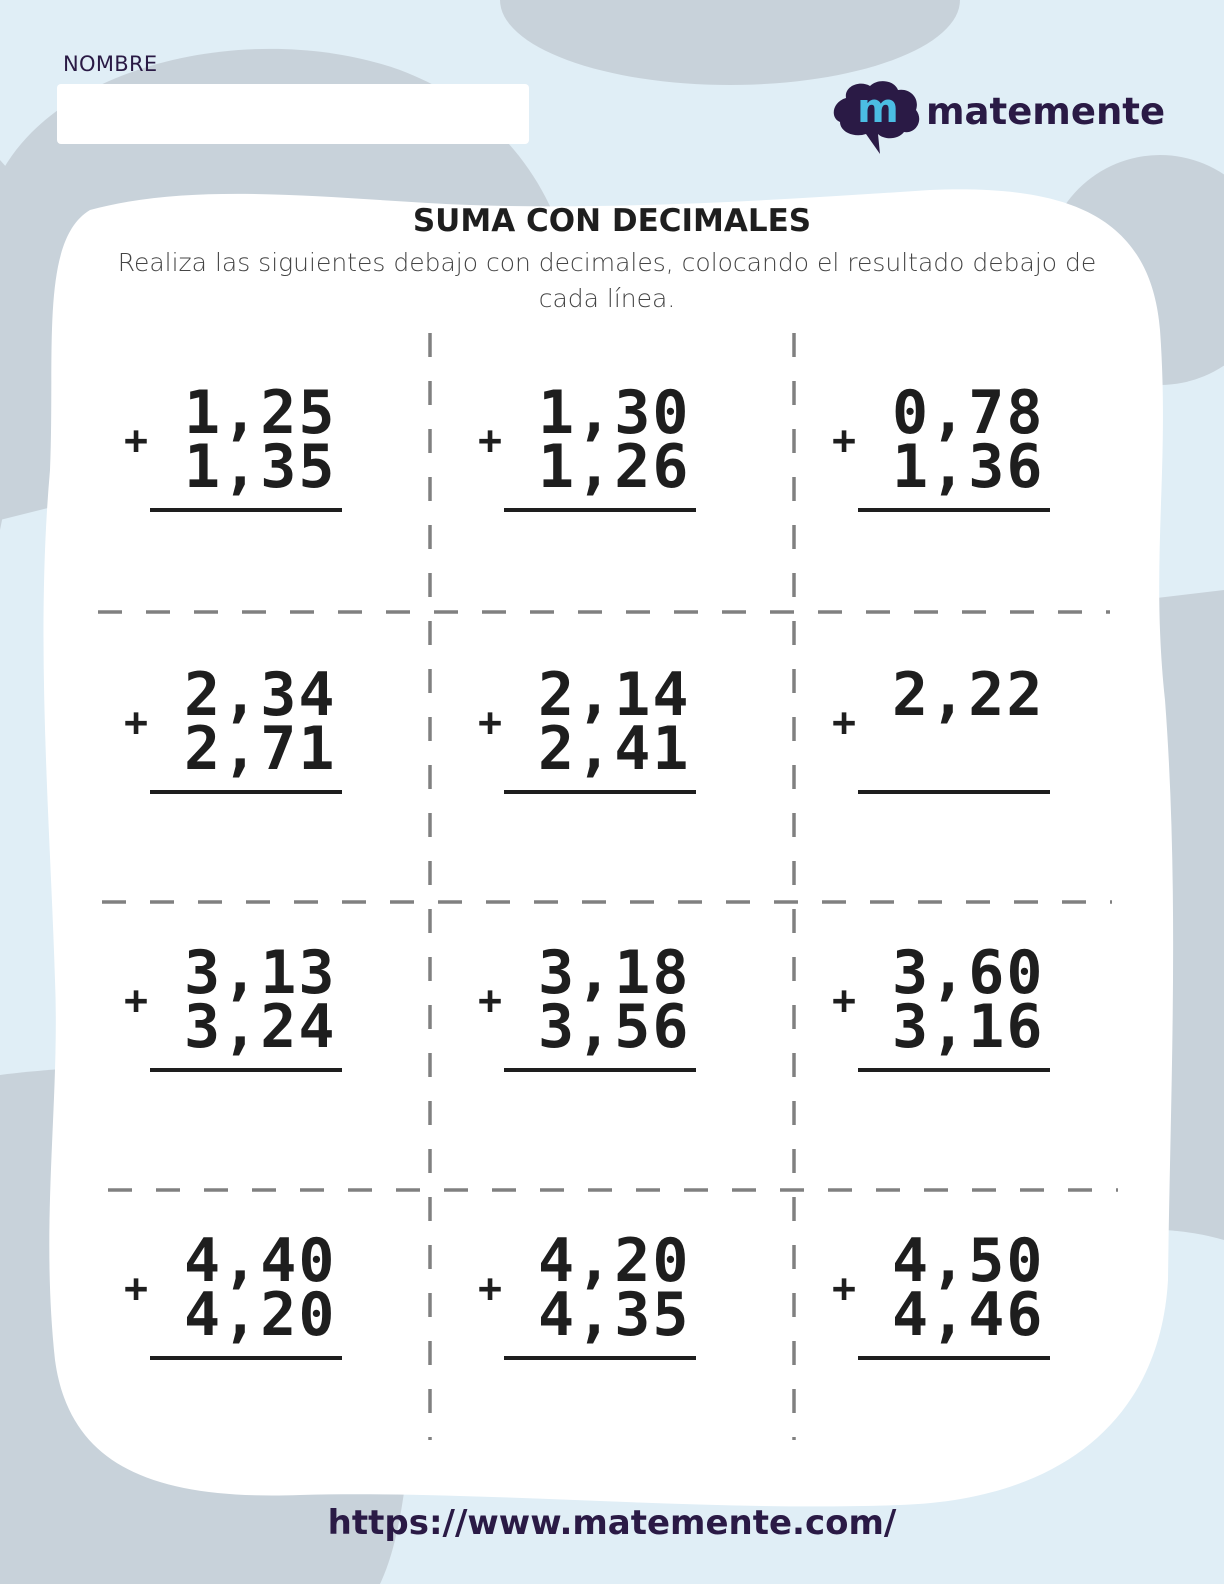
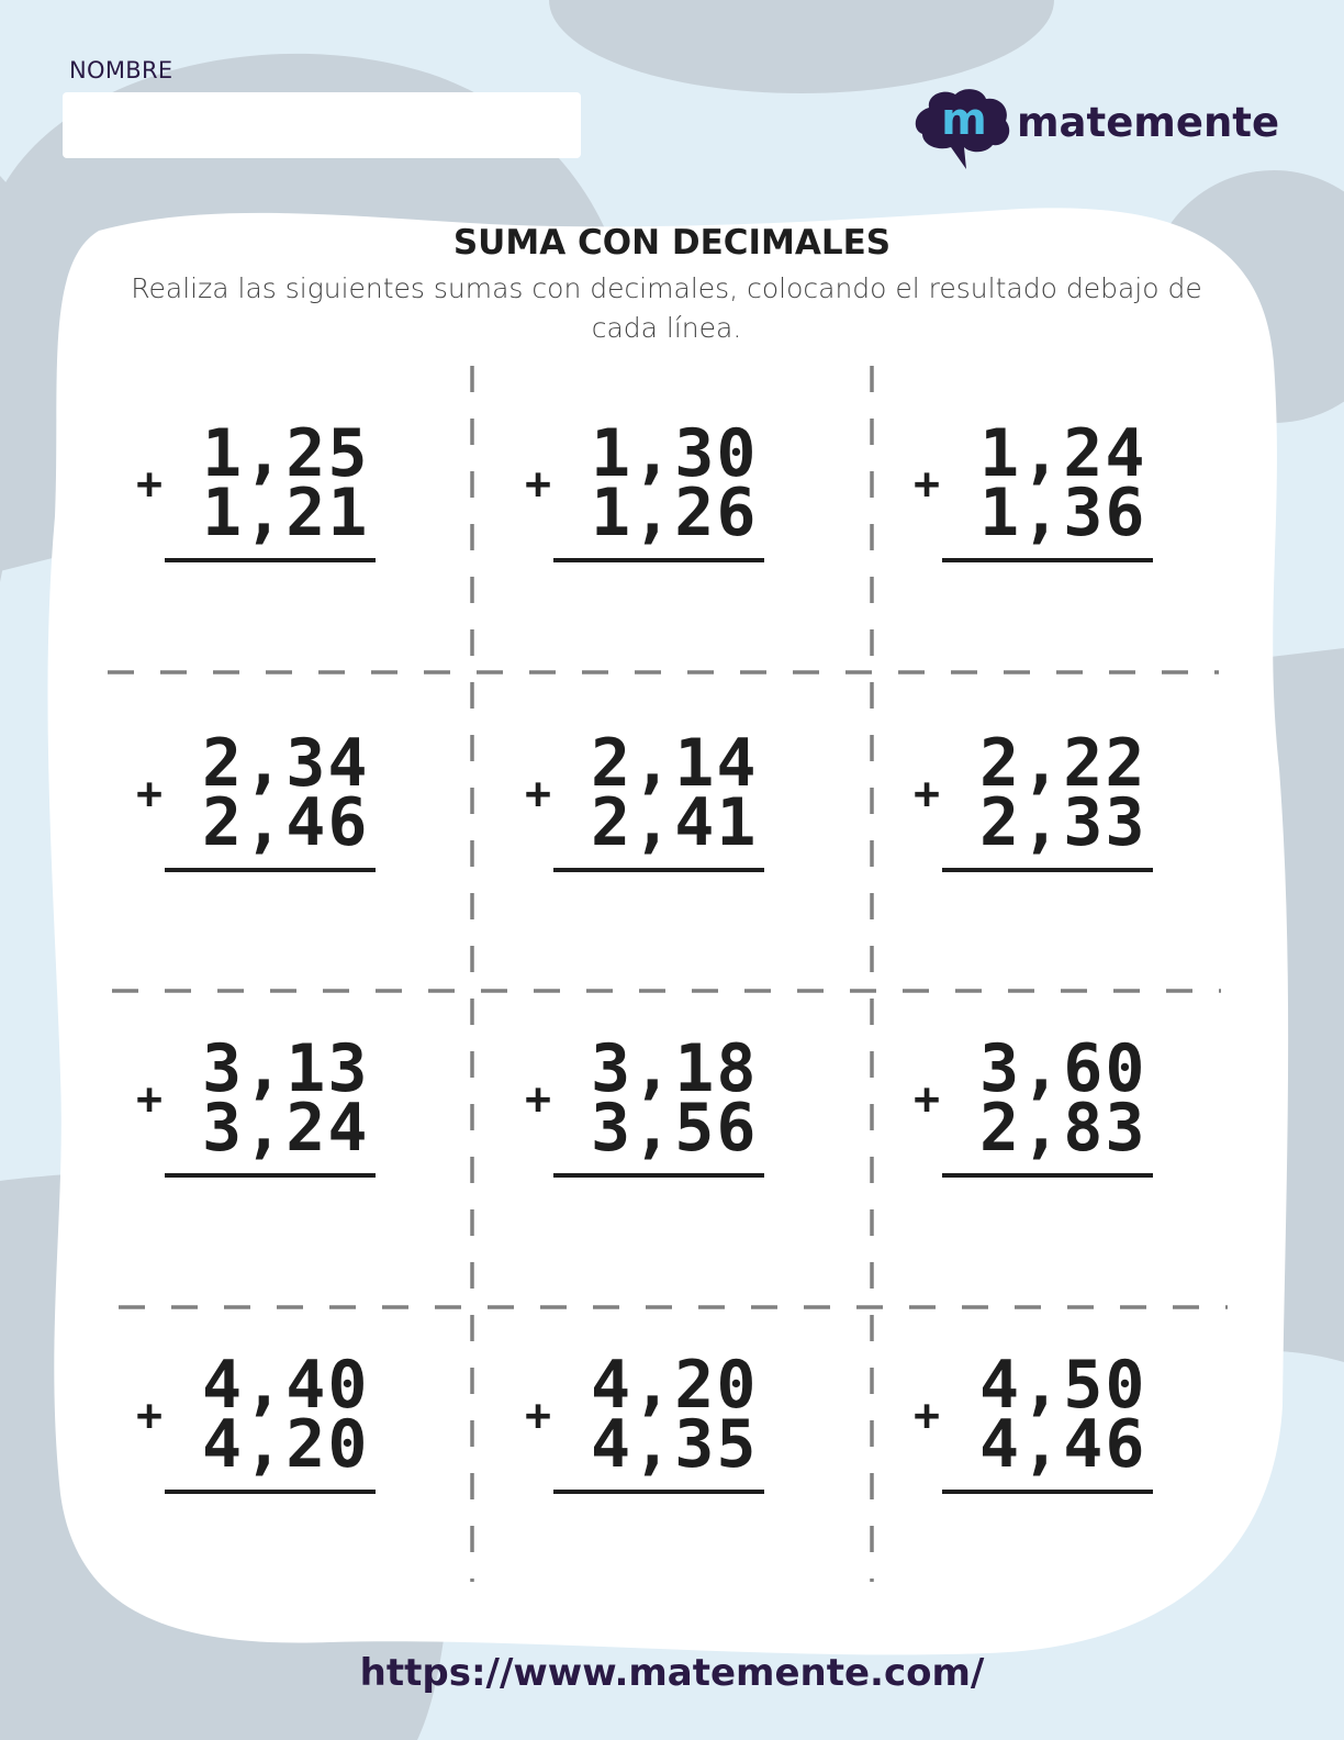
  NOMBRE
  m
  matemente
  SUMA CON DECIMALES
- Realiza las siguientes debajo con decimales, colocando el resultado debajo de cada línea.
+ Realiza las siguientes sumas con decimales, colocando el resultado debajo de cada línea.
  +
  1,25
- 1,35
+ 1,21
  +
  1,30
  1,26
  +
- 0,78
+ 1,24
  1,36
  +
  2,34
- 2,71
+ 2,46
  +
  2,14
  2,41
  +
  2,22
+ 2,33
  +
  3,13
  3,24
  +
  3,18
  3,56
  +
  3,60
- 3,16
+ 2,83
  +
  4,40
  4,20
  +
  4,20
  4,35
  +
  4,50
  4,46
  https://www.matemente.com/
